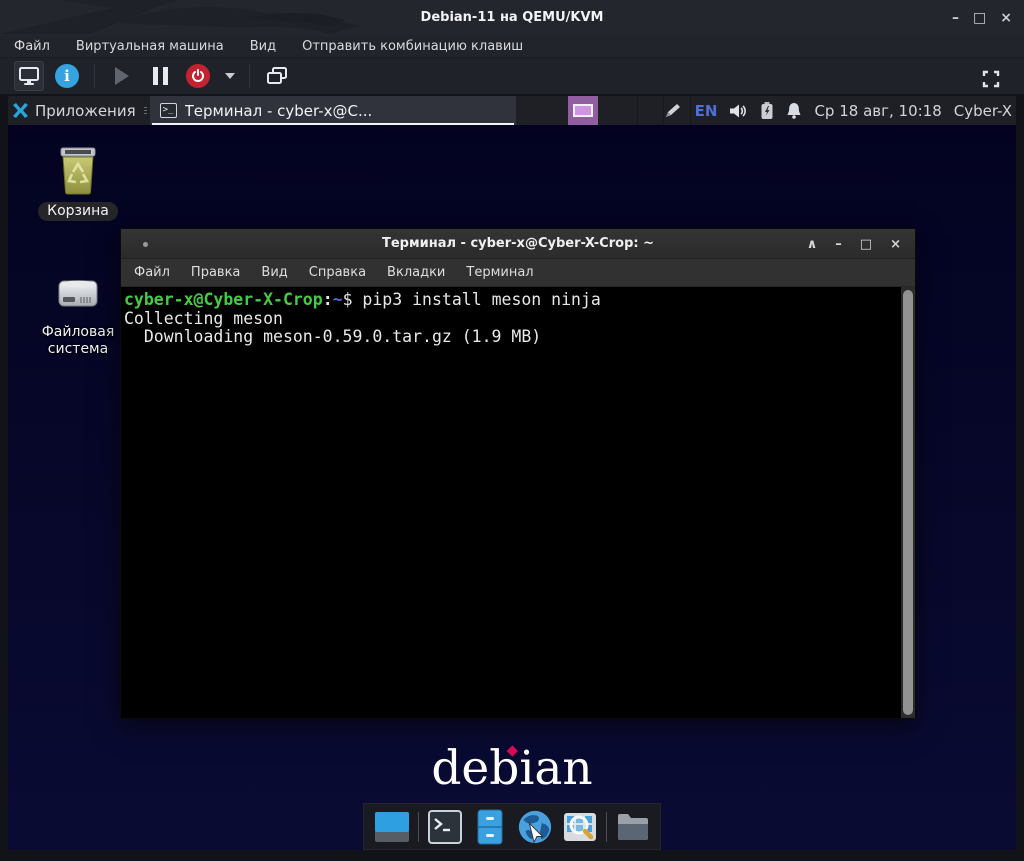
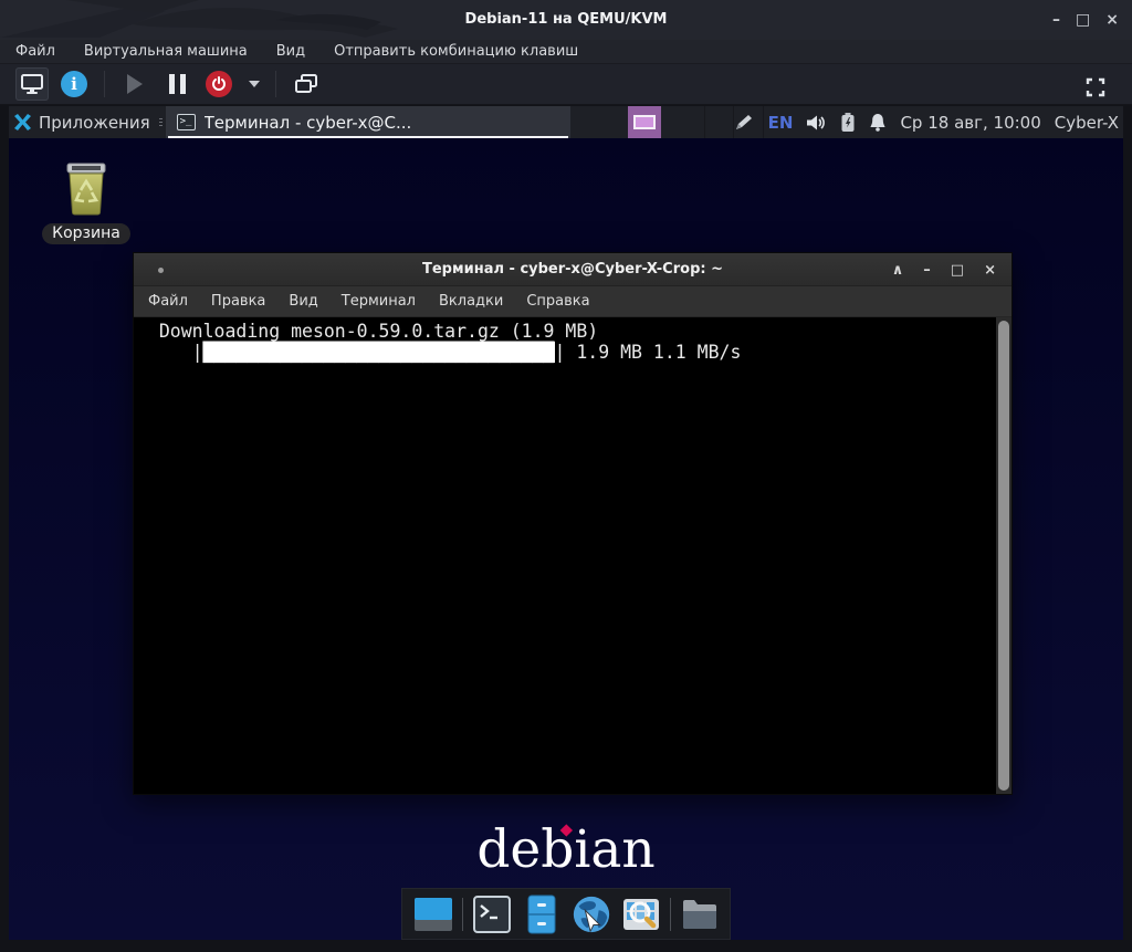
  Debian-11 на QEMU/KVM
  –
  □
  ×
  Файл
  Виртуальная машина
  Вид
  Отправить комбинацию клавиш
  i
  Приложения
  >_
  Терминал - cyber-x@C...
  EN
- Ср 18 авг, 10:18
+ Ср 18 авг, 10:00
  Cyber-X
  Корзина
- Файловая
- система
  Терминал - cyber-x@Cyber-X-Crop: ~
  ∧
  –
  □
  ×
  Файл
  Правка
  Вид
- Справка
+ Терминал
  Вкладки
- Терминал
+ Справка
- cyber-x@Cyber-X-Crop:~$ pip3 install meson ninja
- Collecting meson
  Downloading meson-0.59.0.tar.gz (1.9 MB)
+ |████████████████████████████████| 1.9 MB 1.1 MB/s
  debian
